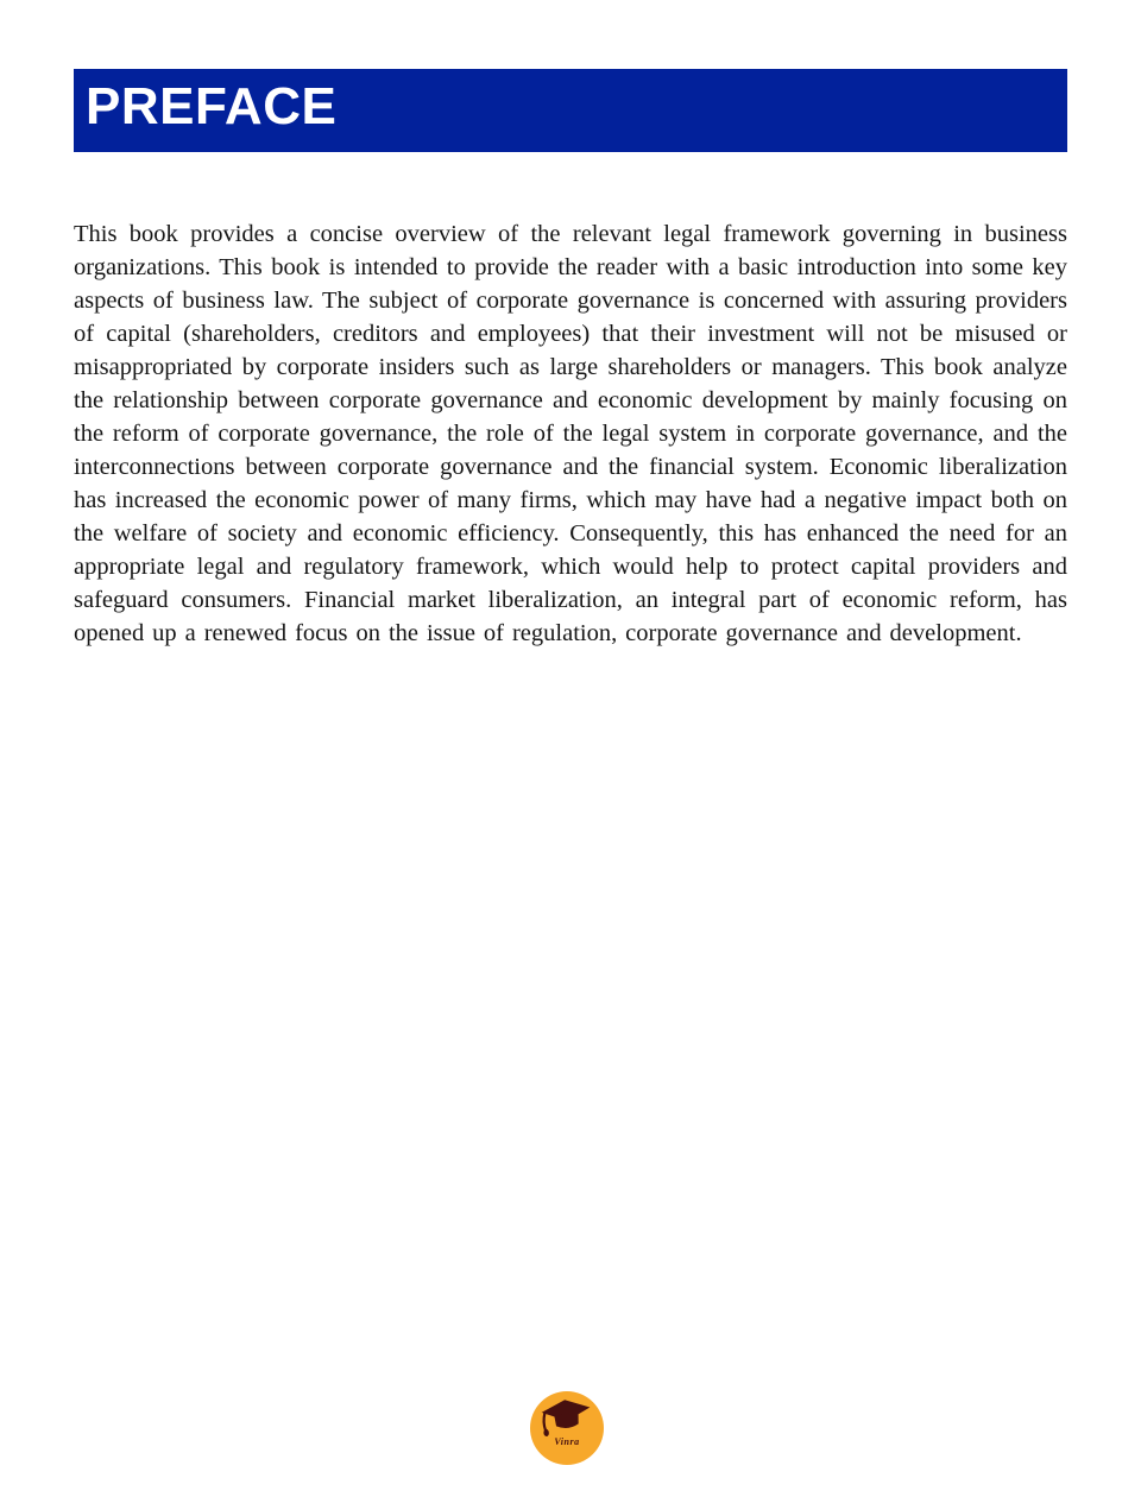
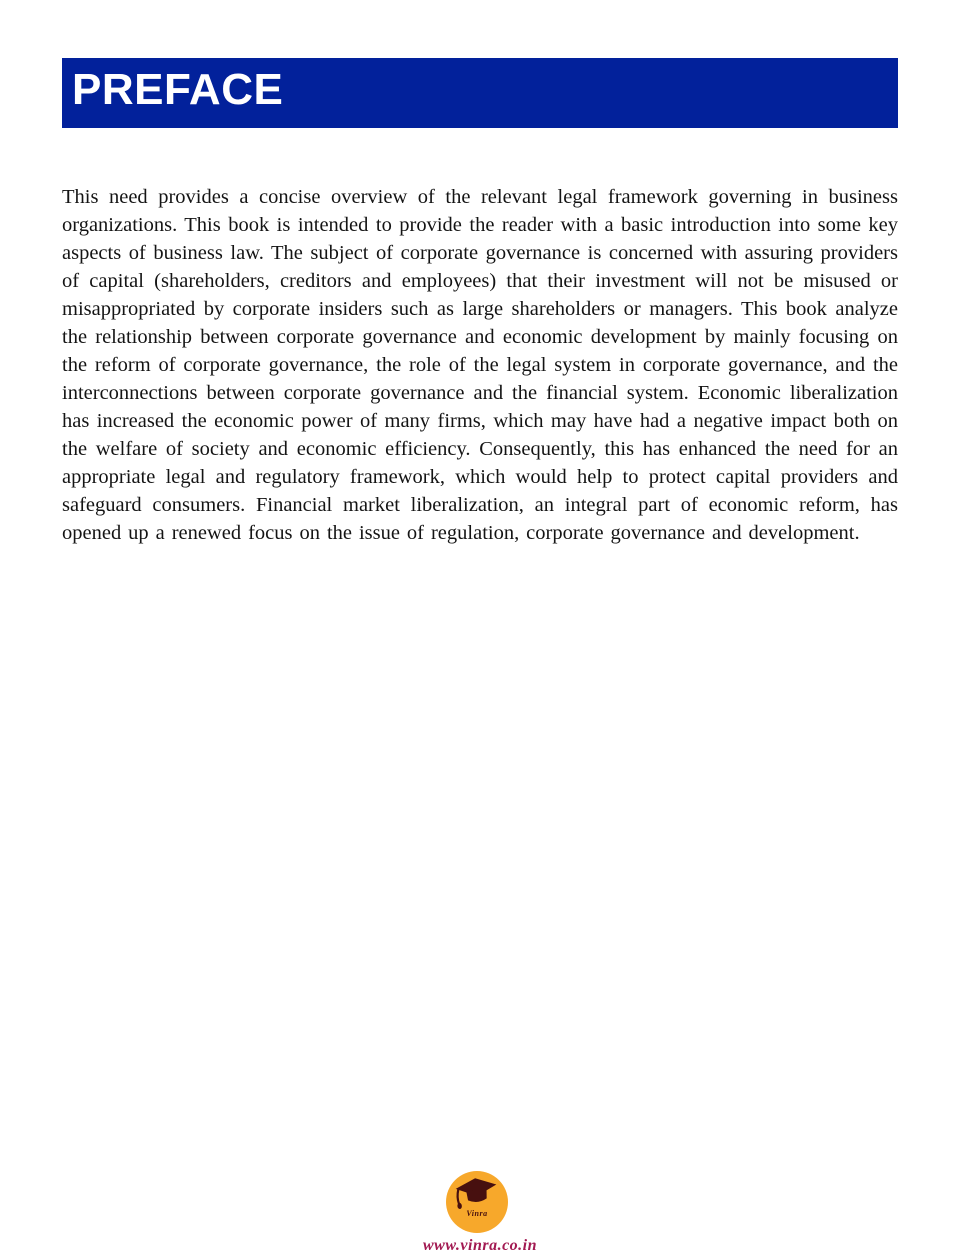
  PREFACE
- This book provides a concise overview of the relevant legal framework governing in business organizations. This book is intended to provide the reader with a basic introduction into some key aspects of business law. The subject of corporate governance is concerned with assuring providers of capital (shareholders, creditors and employees) that their investment will not be misused or misappropriated by corporate insiders such as large shareholders or managers. This book analyze the relationship between corporate governance and economic development by mainly focusing on the reform of corporate governance, the role of the legal system in corporate governance, and the interconnections between corporate governance and the financial system. Economic liberalization has increased the economic power of many firms, which may have had a negative impact both on the welfare of society and economic efficiency. Consequently, this has enhanced the need for an appropriate legal and regulatory framework, which would help to protect capital providers and safeguard consumers. Financial market liberalization, an integral part of economic reform, has opened up a renewed focus on the issue of regulation, corporate governance and development.
+ This need provides a concise overview of the relevant legal framework governing in business organizations. This book is intended to provide the reader with a basic introduction into some key aspects of business law. The subject of corporate governance is concerned with assuring providers of capital (shareholders, creditors and employees) that their investment will not be misused or misappropriated by corporate insiders such as large shareholders or managers. This book analyze the relationship between corporate governance and economic development by mainly focusing on the reform of corporate governance, the role of the legal system in corporate governance, and the interconnections between corporate governance and the financial system. Economic liberalization has increased the economic power of many firms, which may have had a negative impact both on the welfare of society and economic efficiency. Consequently, this has enhanced the need for an appropriate legal and regulatory framework, which would help to protect capital providers and safeguard consumers. Financial market liberalization, an integral part of economic reform, has opened up a renewed focus on the issue of regulation, corporate governance and development.
  Vinra
+ www.vinra.co.in
